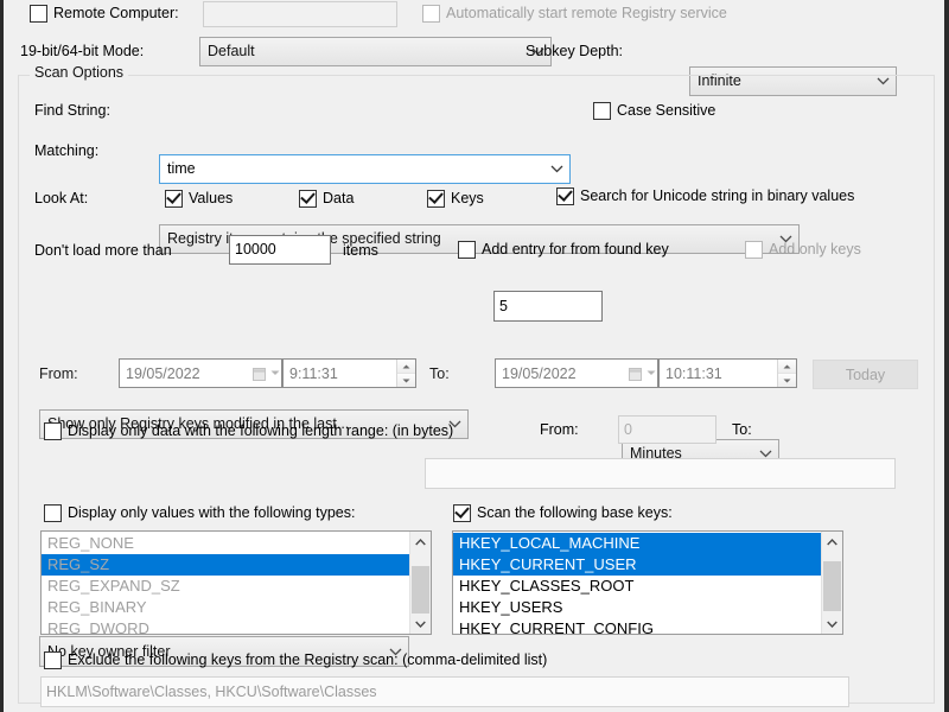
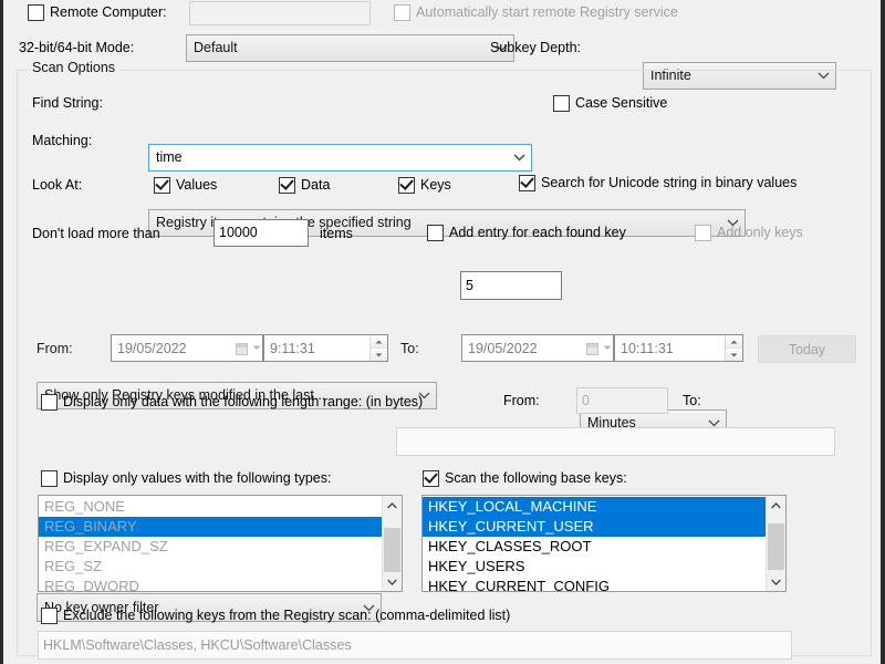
  Remote Computer:
  Automatically start remote Registry service
- 19-bit/64-bit Mode:
+ 32-bit/64-bit Mode:
  Default
  Subkey Depth:
  Infinite
  Scan Options
  Find String:
  time
  Case Sensitive
  Matching:
  Look At:
  Values
  Data
  Keys
  Search for Unicode string in binary values
  Don't load more than
  10000
  items
- Add entry for from found key
+ Add entry for each found key
  Add only keys
  ow only Registry keys modified in the last...
  5
  Minutes
  From:
  19/05/2022
  9:11:31
  To:
  19/05/2022
  10:11:31
  Today
  Display only data with the following length range: (in bytes)
  From:
  0
  To:
  o key owner filter
  Display only values with the following types:
  Scan the following base keys:
  REG_NONE
- REG_SZ
+ REG_BINARY
  REG_EXPAND_SZ
- REG_BINARY
+ REG_SZ
  REG_DWORD
  HKEY_LOCAL_MACHINE
  HKEY_CURRENT_USER
  HKEY_CLASSES_ROOT
  HKEY_USERS
  HKEY_CURRENT_CONFIG
  Exclude the following keys from the Registry scan: (comma-delimited list)
  HKLM\Software\Classes, HKCU\Software\Classes
